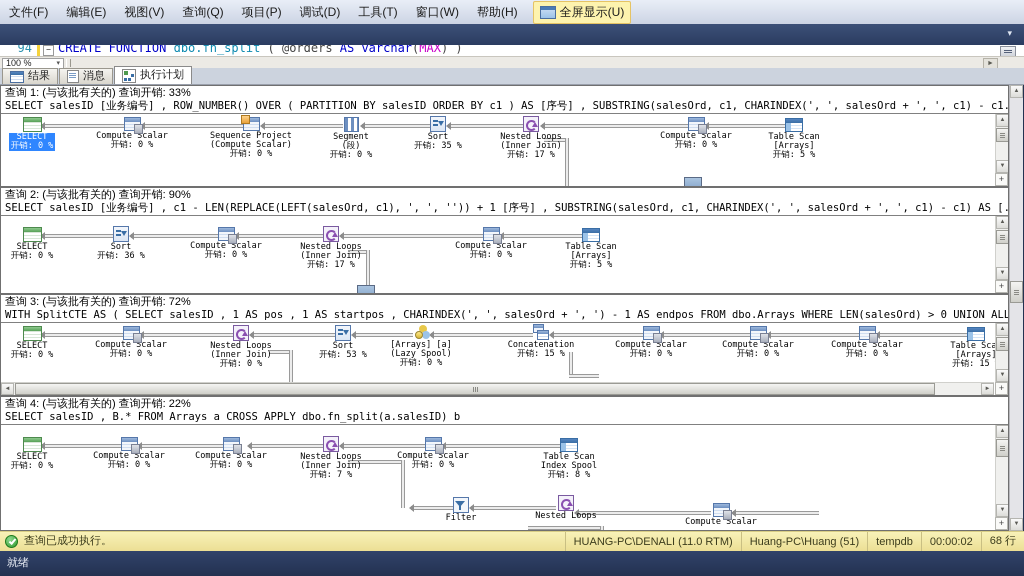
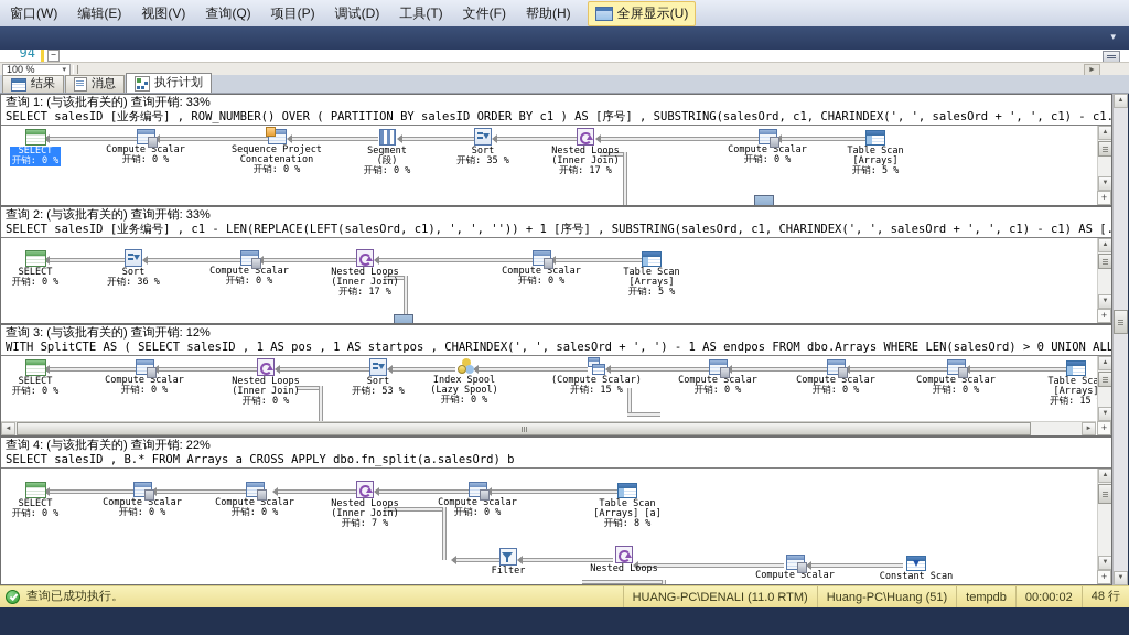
- 文件(F)
+ 窗口(W)
  编辑(E)
  视图(V)
  查询(Q)
  项目(P)
  调试(D)
  工具(T)
- 窗口(W)
+ 文件(F)
  帮助(H)
  全屏显示(U)
  ▾
  94
  −
- CREATE FUNCTION dbo.fn_split ( @orders AS varchar(MAX) )
  100 %
  结果
  消息
  执行计划
  查询 1: (与该批有关的) 查询开销: 33%
  SELECT salesID [业务编号] , ROW_NUMBER() OVER ( PARTITION BY salesID ORDER BY c1 ) AS [序号] , SUBSTRING(salesOrd, c1, CHARINDEX(', ', salesOrd + ', ', c1) - c1.
  SELECT
  开销: 0 %
  Compute Scalar
  开销: 0 %
  Sequence Project
- (Compute Scalar)
+ Concatenation
  开销: 0 %
  Segment
  (段)
  开销: 0 %
  Sort
  开销: 35 %
  Nested Loops
  (Inner Join)
  开销: 17 %
  Compute Scalar
  开销: 0 %
  Table Scan
  [Arrays]
  开销: 5 %
  +
- 查询 2: (与该批有关的) 查询开销: 90%
+ 查询 2: (与该批有关的) 查询开销: 33%
  SELECT salesID [业务编号] , c1 - LEN(REPLACE(LEFT(salesOrd, c1), ', ', '')) + 1 [序号] , SUBSTRING(salesOrd, c1, CHARINDEX(', ', salesOrd + ', ', c1) - c1) AS [.
  SELECT
  开销: 0 %
  Sort
  开销: 36 %
  Compute Scalar
  开销: 0 %
  Nested Loops
  (Inner Join)
  开销: 17 %
  Compute Scalar
  开销: 0 %
  Table Scan
  [Arrays]
  开销: 5 %
  +
- 查询 3: (与该批有关的) 查询开销: 72%
+ 查询 3: (与该批有关的) 查询开销: 12%
  WITH SplitCTE AS ( SELECT salesID , 1 AS pos , 1 AS startpos , CHARINDEX(', ', salesOrd + ', ') - 1 AS endpos FROM dbo.Arrays WHERE LEN(salesOrd) > 0 UNION ALL
  SELECT
  开销: 0 %
  Compute Scalar
  开销: 0 %
  Nested Loops
  (Inner Join)
  开销: 0 %
  Sort
  开销: 53 %
- [Arrays] [a]
+ Index Spool
  (Lazy Spool)
  开销: 0 %
- Concatenation
+ (Compute Scalar)
  开销: 15 %
  Compute Scalar
  开销: 0 %
  Compute Scalar
  开销: 0 %
  Compute Scalar
  开销: 0 %
  Table Sca
  [Arrays]
  开销: 15
  +
  查询 4: (与该批有关的) 查询开销: 22%
- SELECT salesID , B.* FROM Arrays a CROSS APPLY dbo.fn_split(a.salesID) b
+ SELECT salesID , B.* FROM Arrays a CROSS APPLY dbo.fn_split(a.salesOrd) b
  SELECT
  开销: 0 %
  Compute Scalar
  开销: 0 %
  Compute Scalar
  开销: 0 %
  Nested Loops
  (Inner Join)
  开销: 7 %
  Compute Scalar
  开销: 0 %
  Table Scan
- Index Spool
+ [Arrays] [a]
  开销: 8 %
  Filter
  Nested Loops
  Compute Scalar
+ Constant Scan
  +
  查询已成功执行。
  HUANG-PC\DENALI (11.0 RTM)
  Huang-PC\Huang (51)
  tempdb
  00:00:02
- 68 行
+ 48 行
- 就绪
